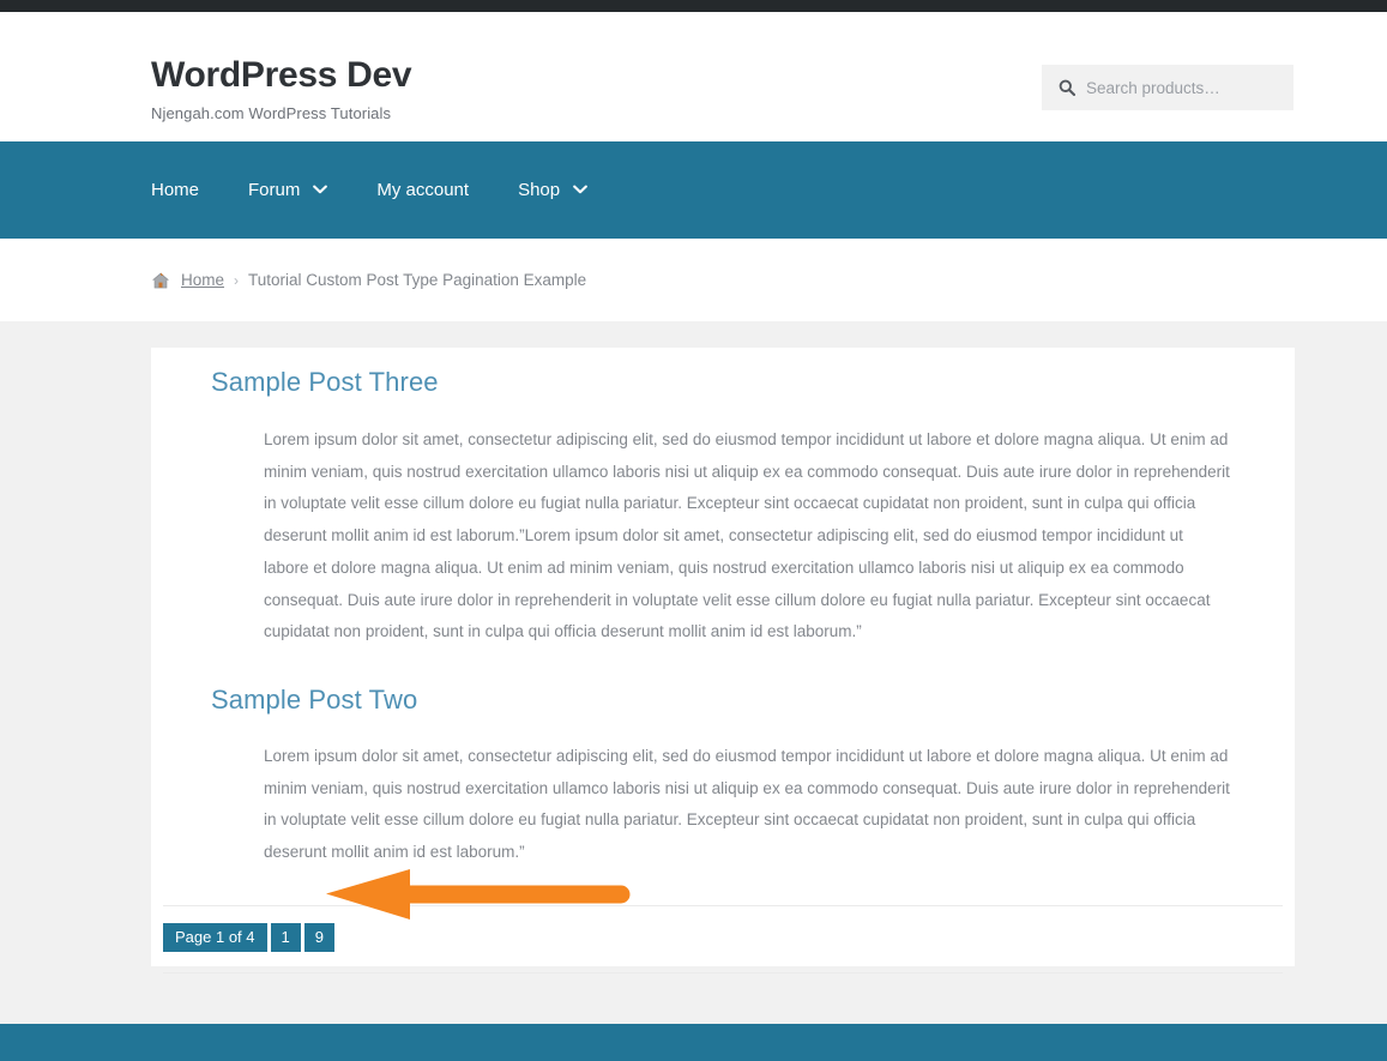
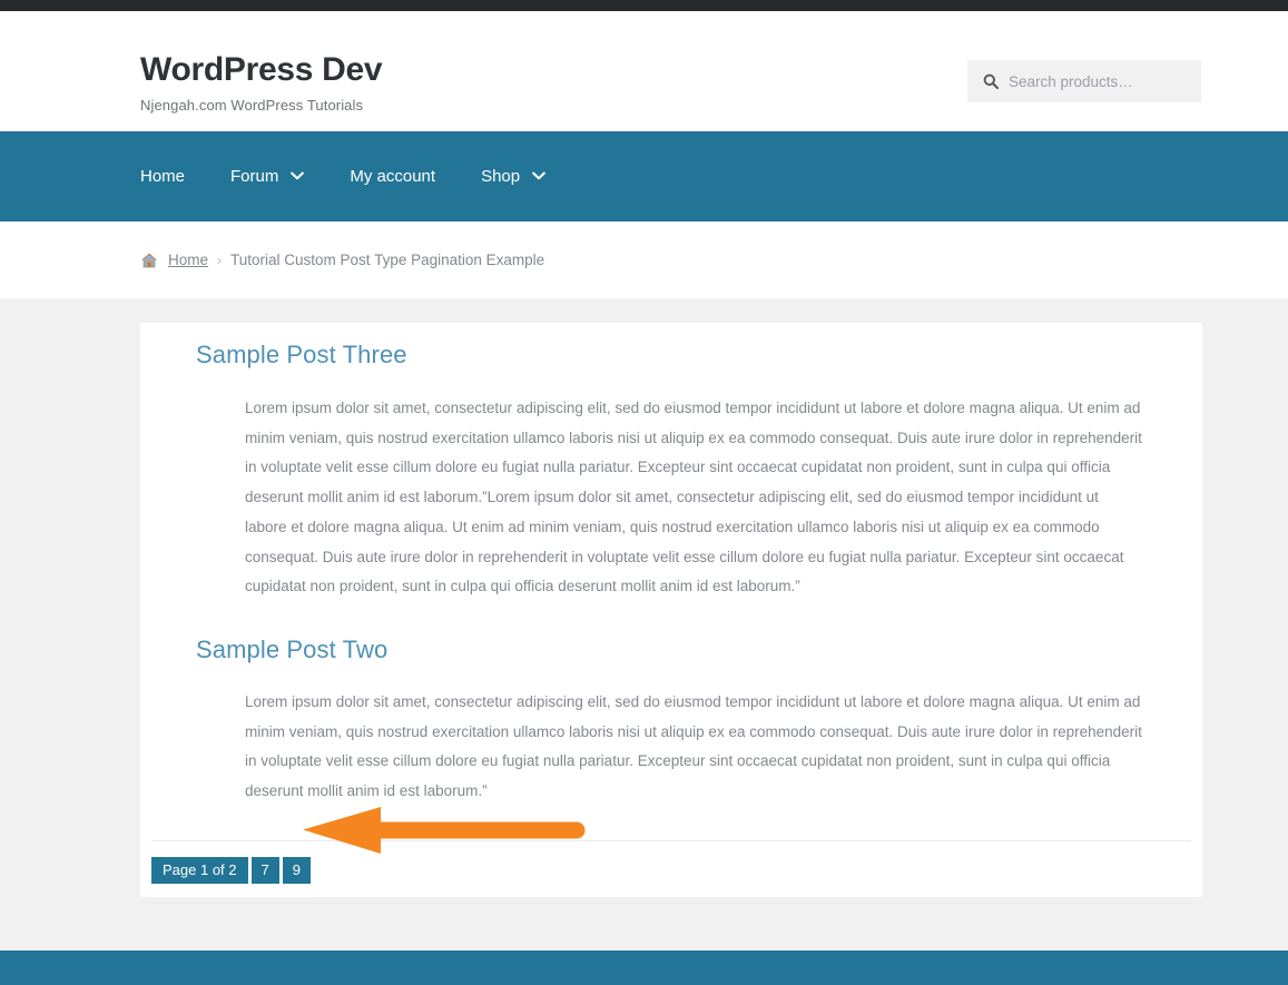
  WordPress Dev
  Njengah.com WordPress Tutorials
  Search products…
  Home
  Forum
  My account
  Shop
  Home
  ›
  Tutorial Custom Post Type Pagination Example
  Sample Post Three
  Lorem ipsum dolor sit amet, consectetur adipiscing elit, sed do eiusmod tempor incididunt ut labore et dolore magna aliqua. Ut enim ad minim veniam, quis nostrud exercitation ullamco laboris nisi ut aliquip ex ea commodo consequat. Duis aute irure dolor in reprehenderit in voluptate velit esse cillum dolore eu fugiat nulla pariatur. Excepteur sint occaecat cupidatat non proident, sunt in culpa qui officia deserunt mollit anim id est laborum.”Lorem ipsum dolor sit amet, consectetur adipiscing elit, sed do eiusmod tempor incididunt ut labore et dolore magna aliqua. Ut enim ad minim veniam, quis nostrud exercitation ullamco laboris nisi ut aliquip ex ea commodo consequat. Duis aute irure dolor in reprehenderit in voluptate velit esse cillum dolore eu fugiat nulla pariatur. Excepteur sint occaecat cupidatat non proident, sunt in culpa qui officia deserunt mollit anim id est laborum.”
  Sample Post Two
  Lorem ipsum dolor sit amet, consectetur adipiscing elit, sed do eiusmod tempor incididunt ut labore et dolore magna aliqua. Ut enim ad minim veniam, quis nostrud exercitation ullamco laboris nisi ut aliquip ex ea commodo consequat. Duis aute irure dolor in reprehenderit in voluptate velit esse cillum dolore eu fugiat nulla pariatur. Excepteur sint occaecat cupidatat non proident, sunt in culpa qui officia deserunt mollit anim id est laborum.”
- Page 1 of 4
+ Page 1 of 2
- 1
+ 7
  9
